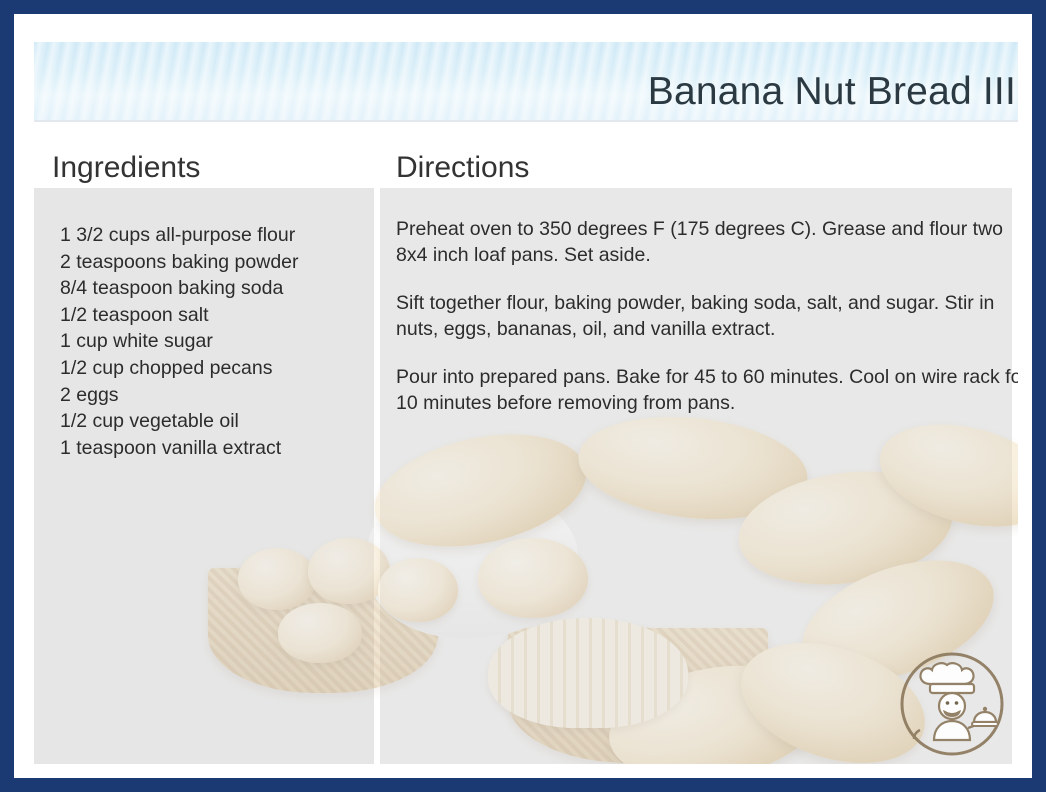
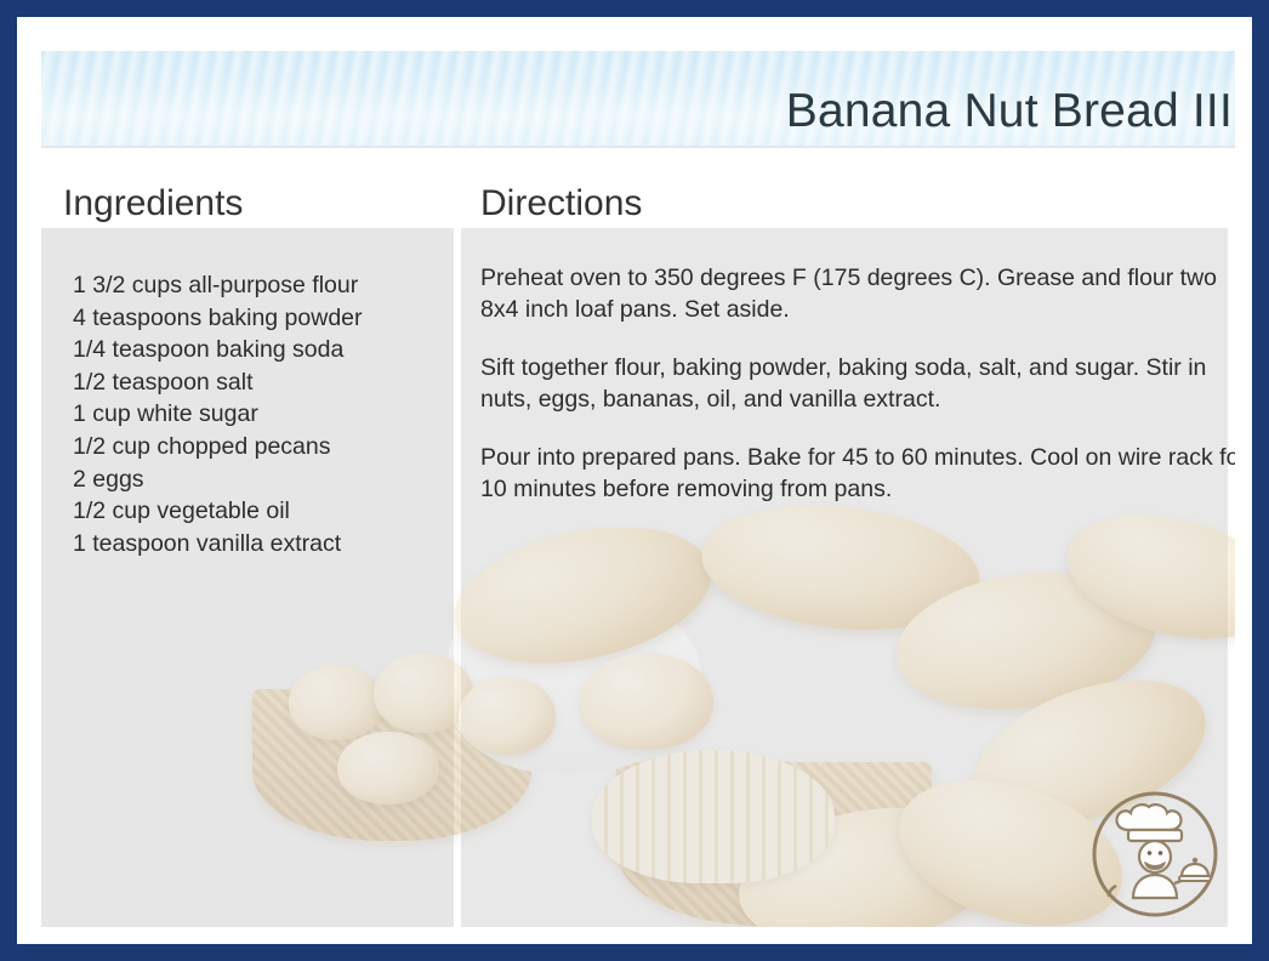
  Banana Nut Bread III
  1 3/2 cups all-purpose flour
- 2 teaspoons baking powder
+ 4 teaspoons baking powder
- 8/4 teaspoon baking soda
+ 1/4 teaspoon baking soda
  1/2 teaspoon salt
  1 cup white sugar
  1/2 cup chopped pecans
  2 eggs
  1/2 cup vegetable oil
  1 teaspoon vanilla extract
  Preheat oven to 350 degrees F (175 degrees C). Grease and flour two 8x4 inch loaf pans. Set aside.
  Sift together flour, baking powder, baking soda, salt, and sugar. Stir in nuts, eggs, bananas, oil, and vanilla extract.
  Pour into prepared pans. Bake for 45 to 60 minutes. Cool on wire rack fo 10 minutes before removing from pans.
  Ingredients
  Directions
